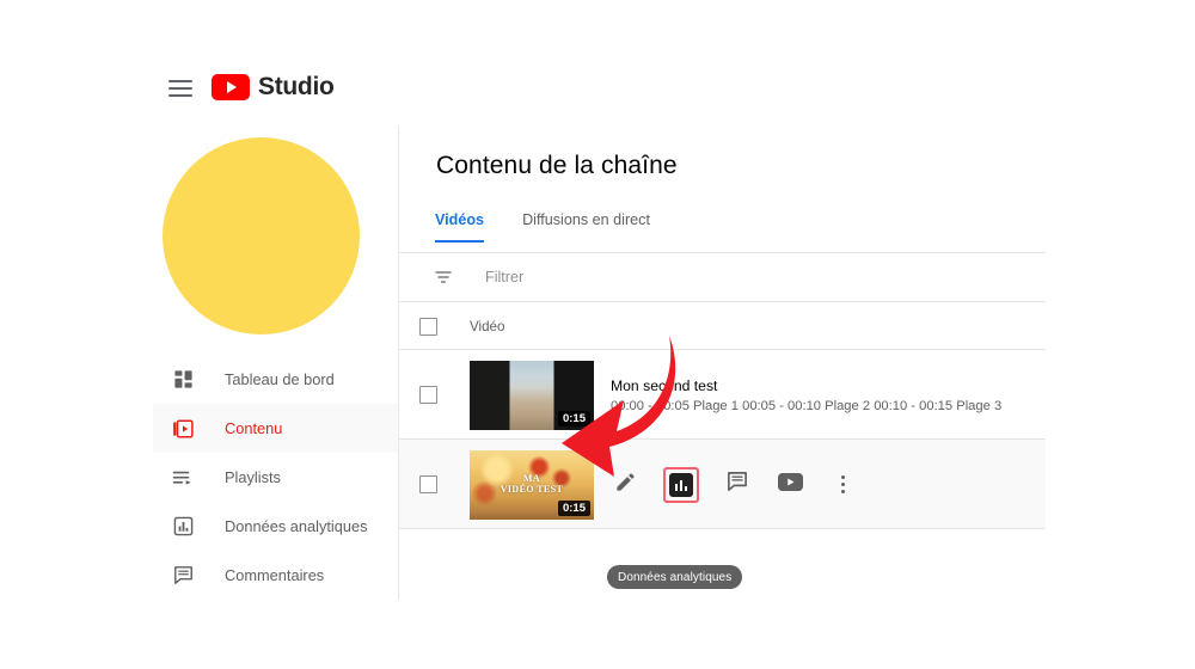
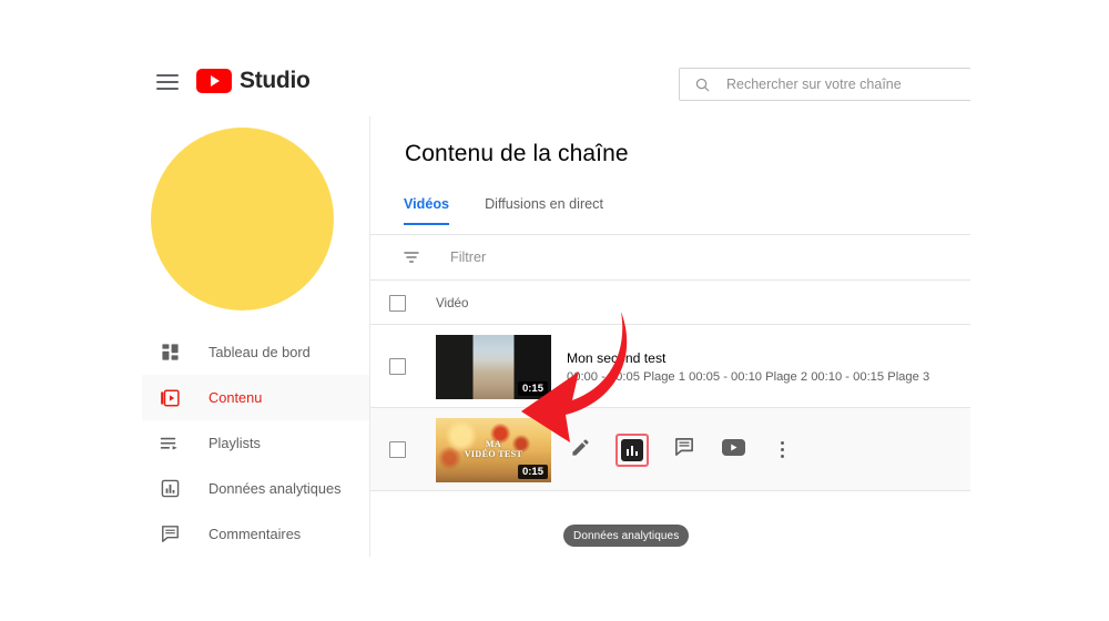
  Studio
+ Rechercher sur votre chaîne
  Tableau de bord
  Contenu
  Playlists
  Données analytiques
  Commentaires
  Contenu de la chaîne
  Vidéos
  Diffusions en direct
  Filtrer
  Vidéo
  0:15
  Mon secnd test
  0:00 -0:05 Plage 1 00:05 - 00:10 Plage 2 00:10 - 00:15 Plage 3
  MA
  VIDÉO TEST
  0:15
  Données analytiques
